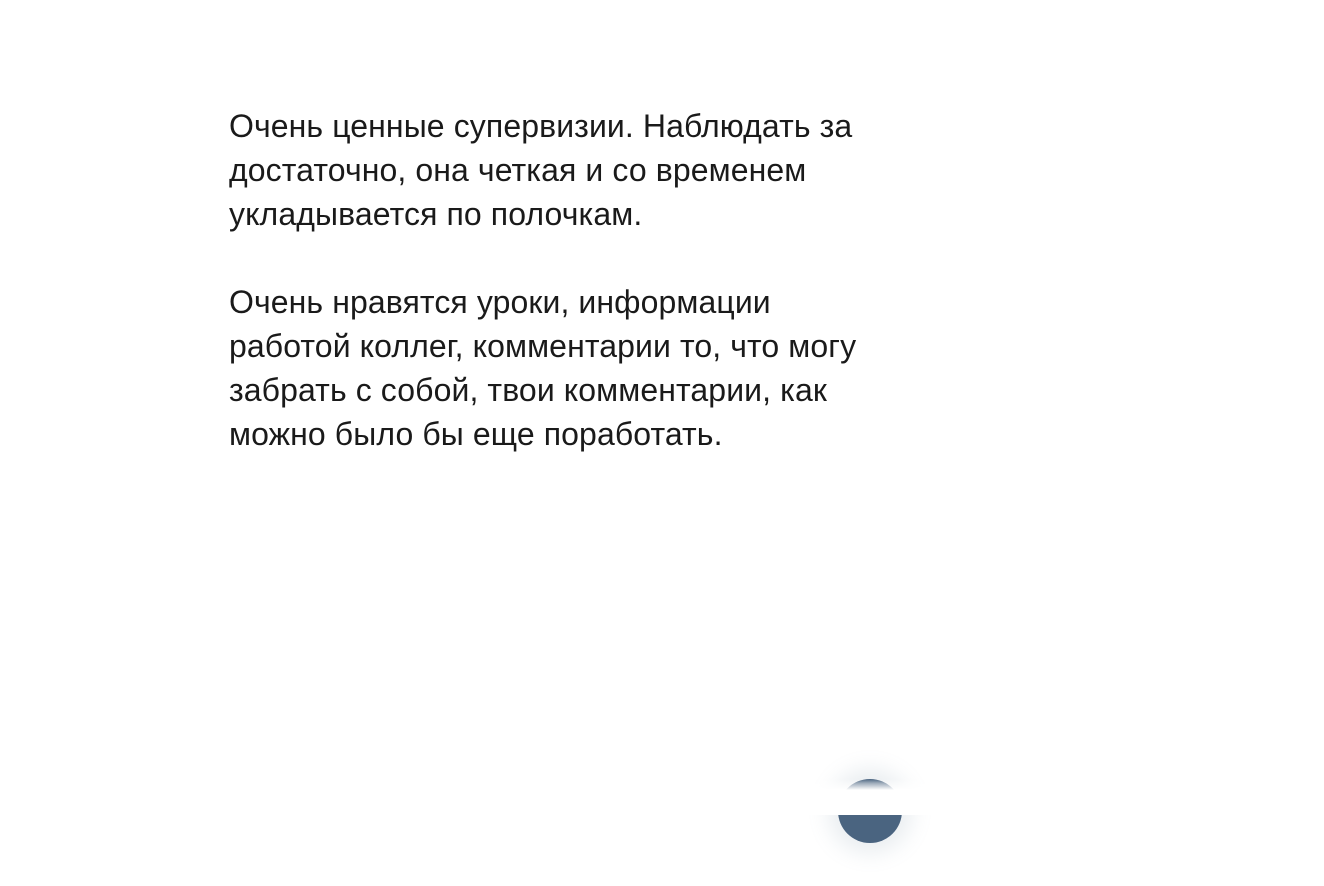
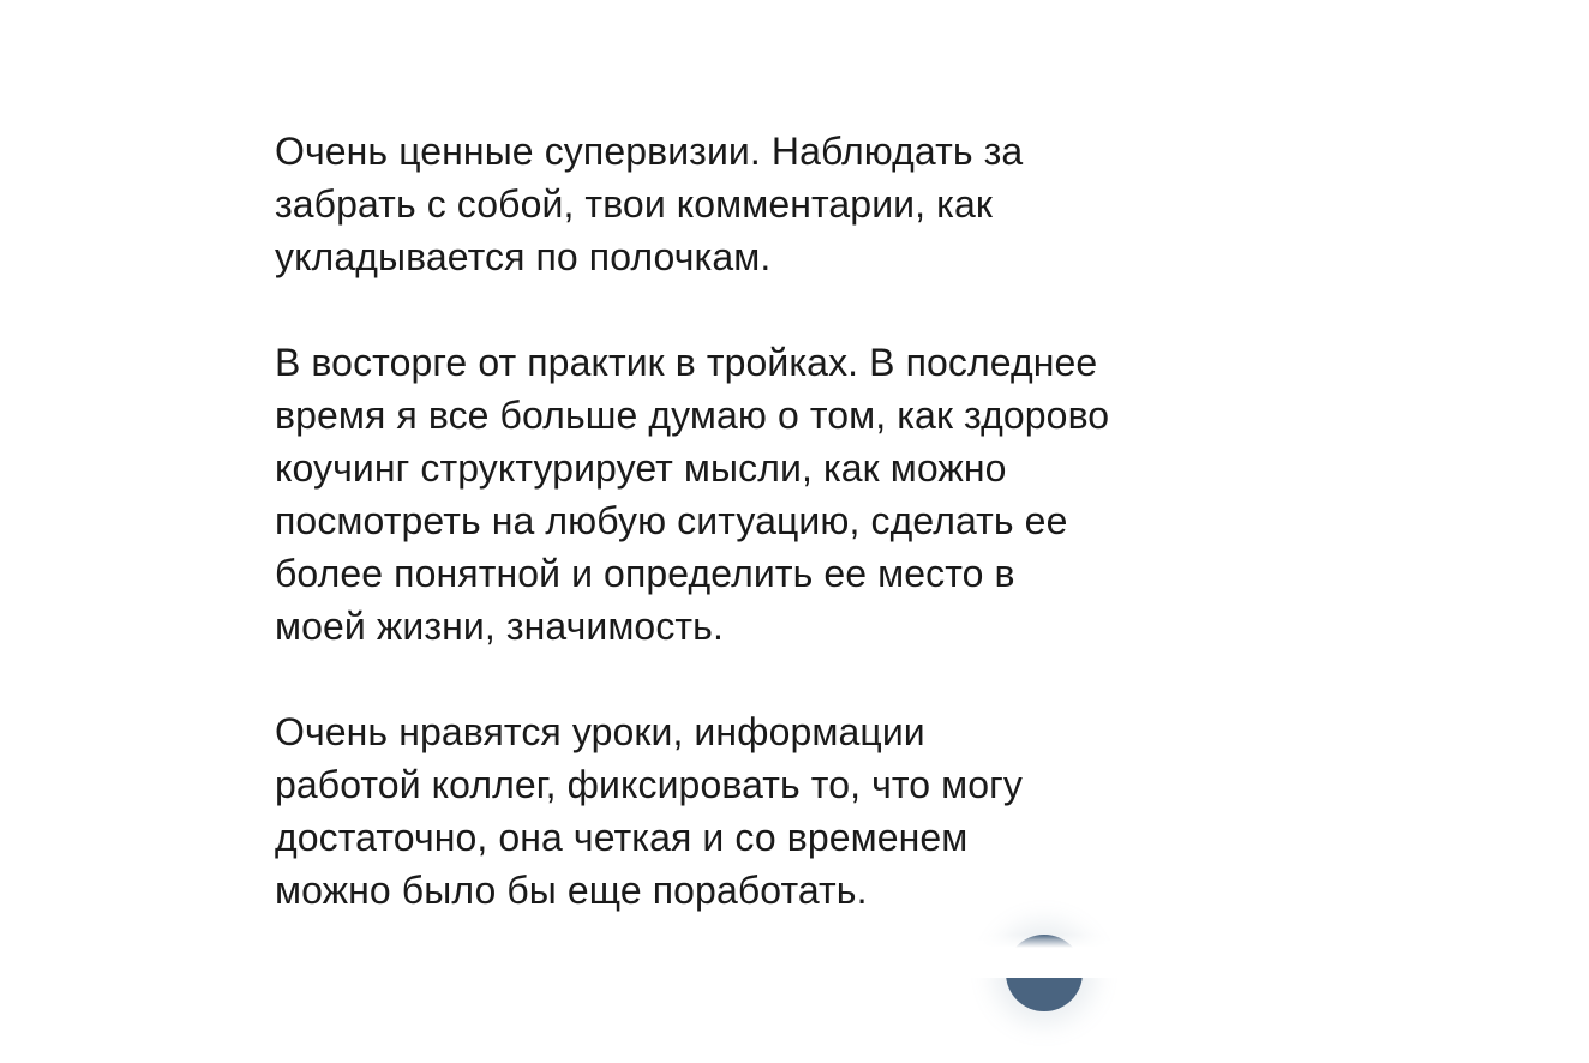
  Очень ценные супервизии. Наблюдать за
- достаточно, она четкая и со временем
+ забрать с собой, твои комментарии, как
  укладывается по полочкам.
+ В восторге от практик в тройках. В последнее
+ время я все больше думаю о том, как здорово
+ коучинг структурирует мысли, как можно
+ посмотреть на любую ситуацию, сделать ее
+ более понятной и определить ее место в
+ моей жизни, значимость.
  Очень нравятся уроки, информации
- работой коллег, комментарии то, что могу
+ работой коллег, фиксировать то, что могу
- забрать с собой, твои комментарии, как
+ достаточно, она четкая и со временем
  можно было бы еще поработать.
